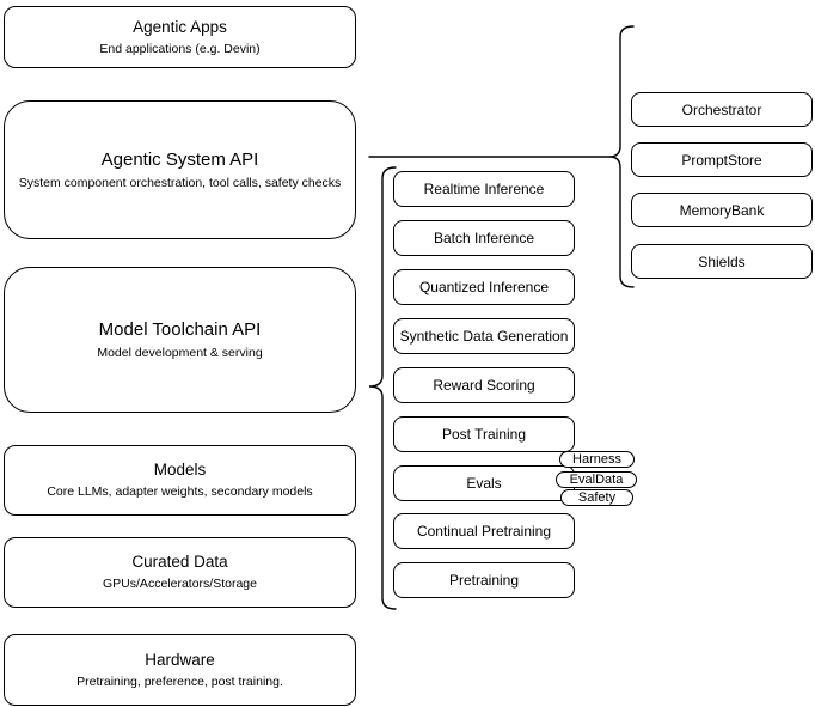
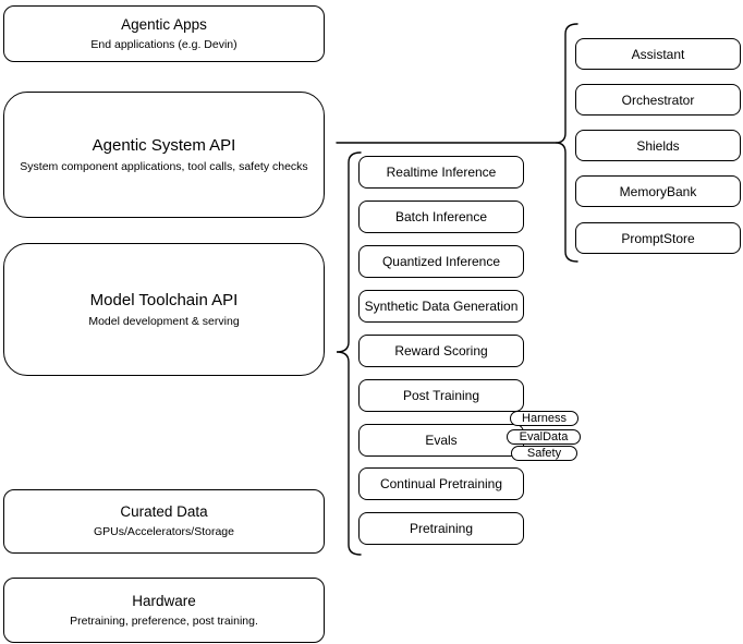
  Agentic Apps
  End applications (e.g. Devin)
  Agentic System API
- System component orchestration, tool calls, safety checks
+ System component applications, tool calls, safety checks
  Model Toolchain API
  Model development & serving
- Models
- Core LLMs, adapter weights, secondary models
  Curated Data
  GPUs/Accelerators/Storage
  Hardware
  Pretraining, preference, post training.
  Realtime Inference
  Batch Inference
  Quantized Inference
  Synthetic Data Generation
  Reward Scoring
  Post Training
  Evals
  Continual Pretraining
  Pretraining
+ Assistant
  Orchestrator
- PromptStore
+ Shields
  MemoryBank
- Shields
+ PromptStore
  Harness
  EvalData
  Safety
